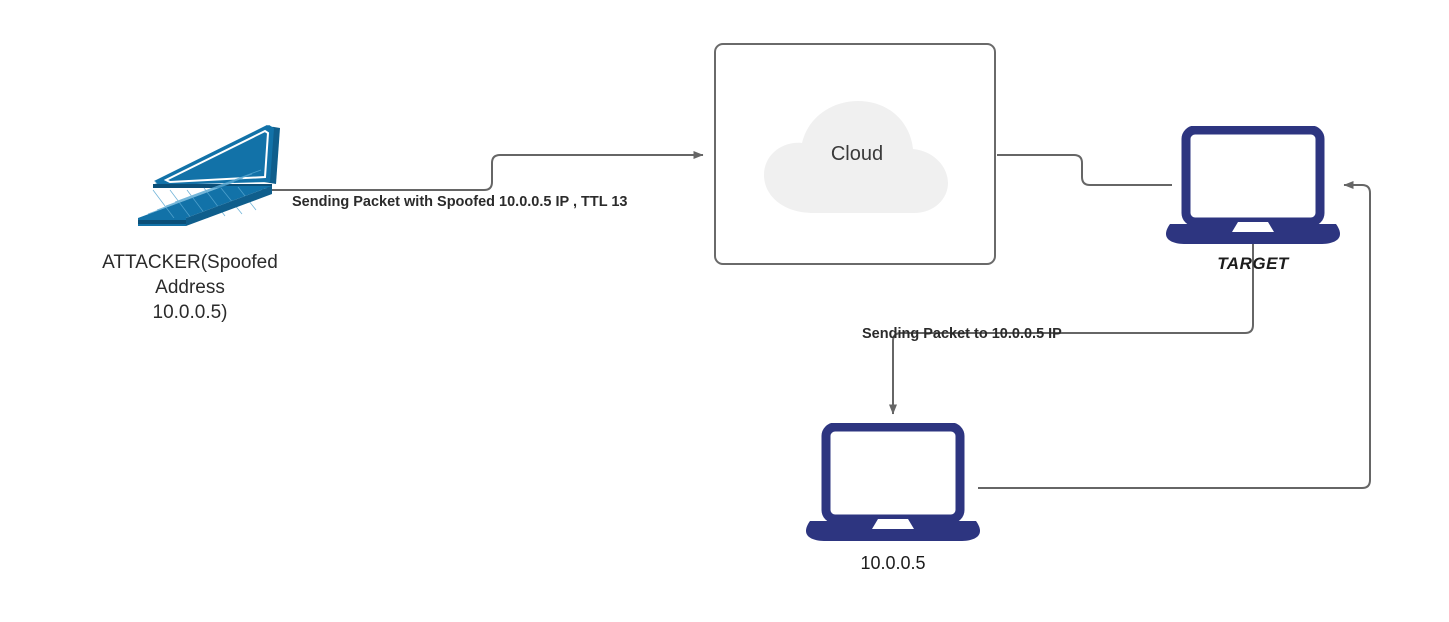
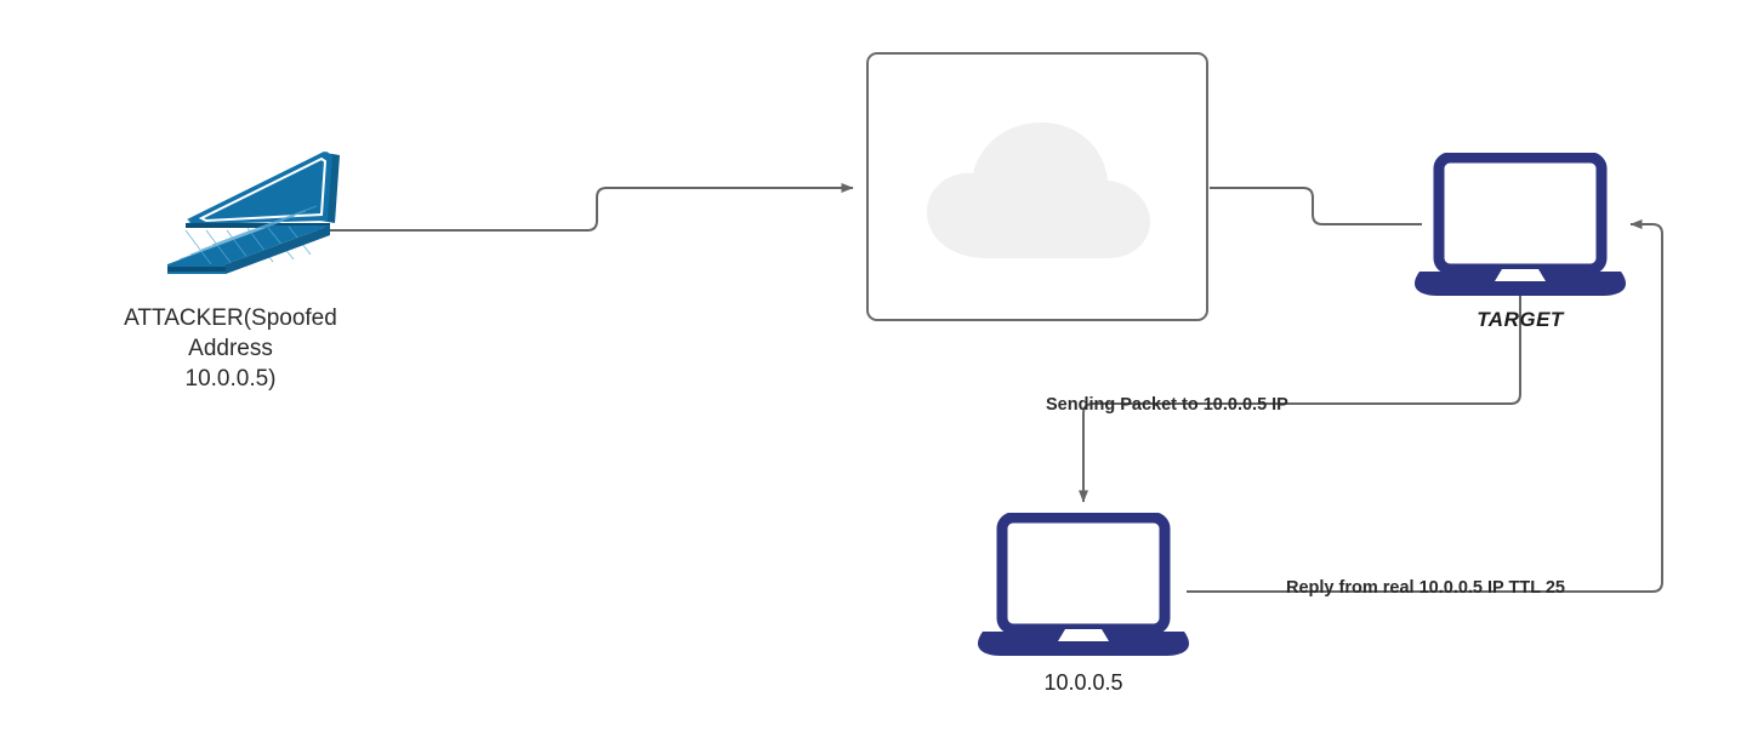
  ATTACKER(Spoofed
  Address
  10.0.0.5)
- Cloud
  TARGET
  10.0.0.5
- Sending Packet with Spoofed 10.0.0.5 IP , TTL 13
  Sending Packet to 10.0.0.5 IP
+ Reply from real 10.0.0.5 IP TTL 25
